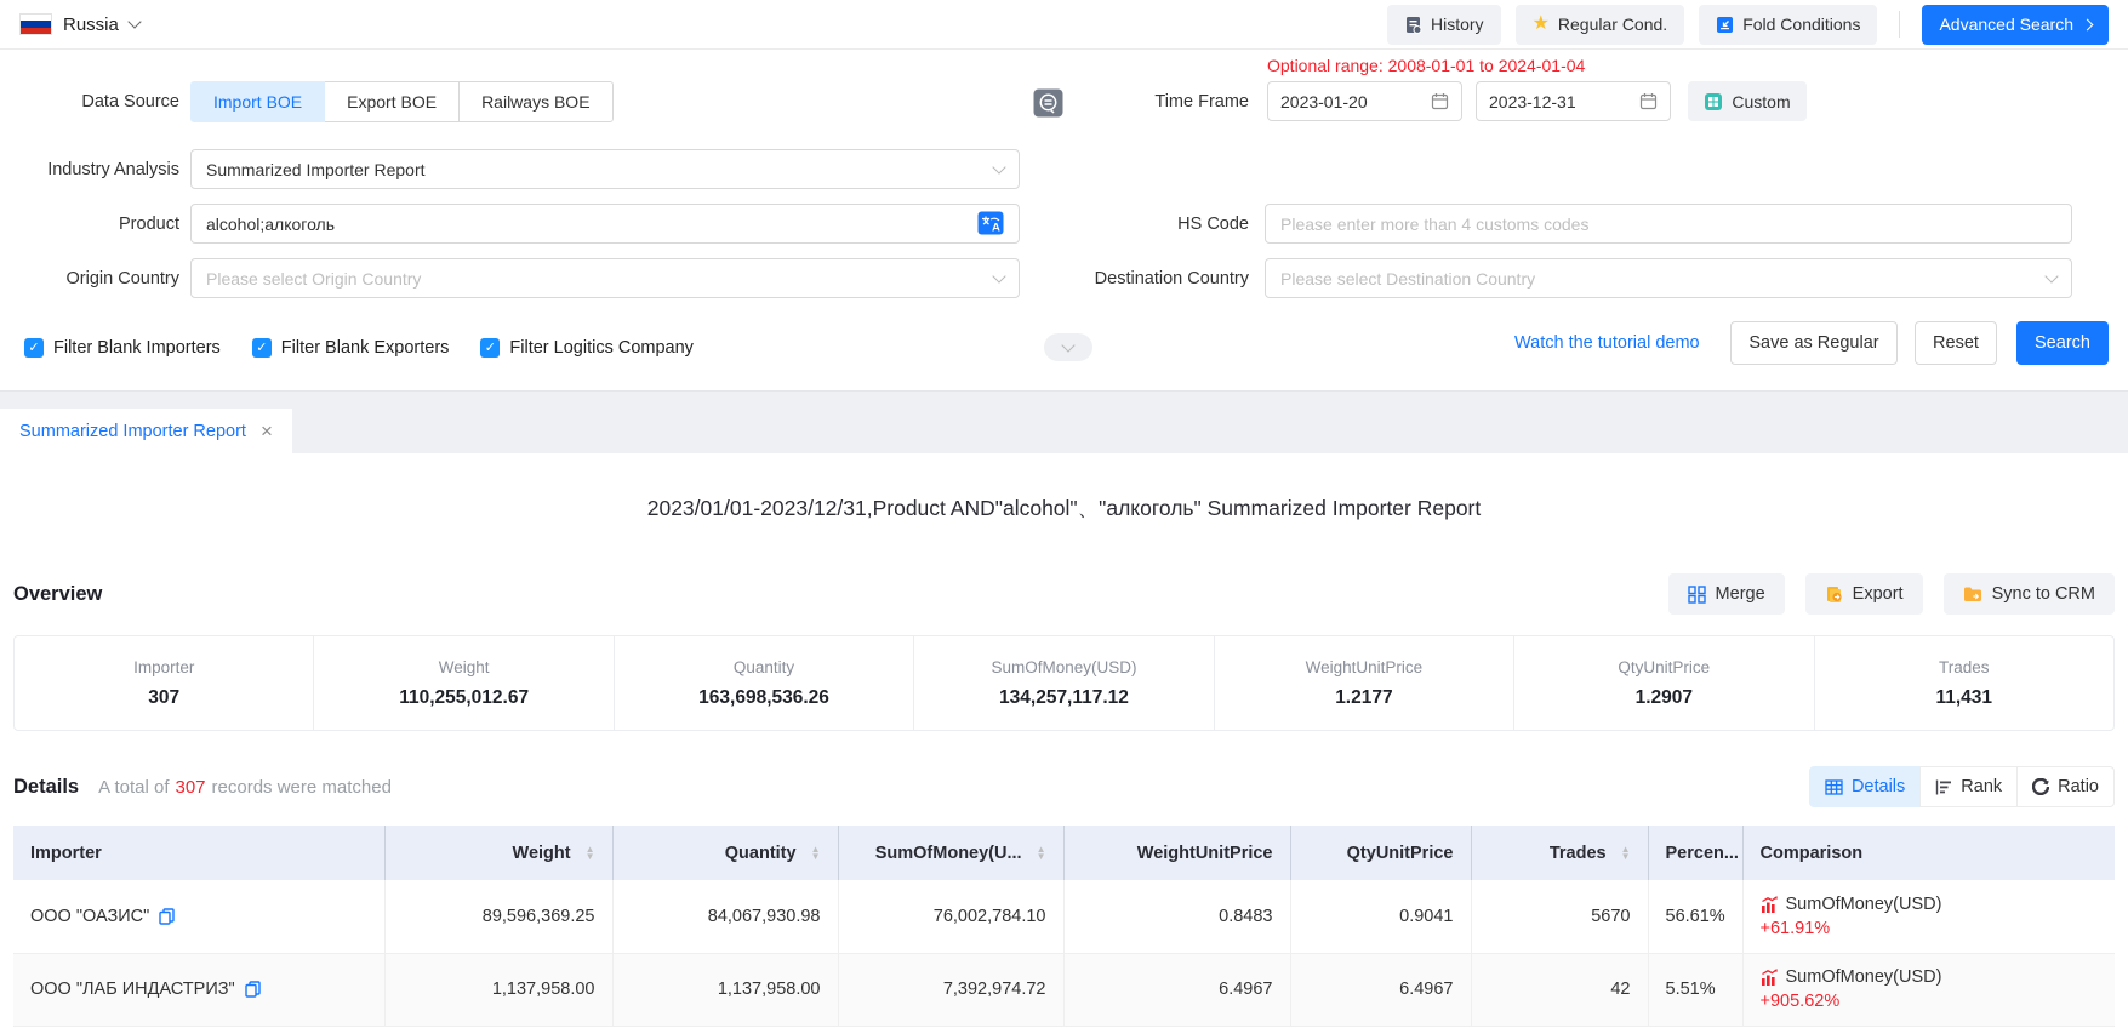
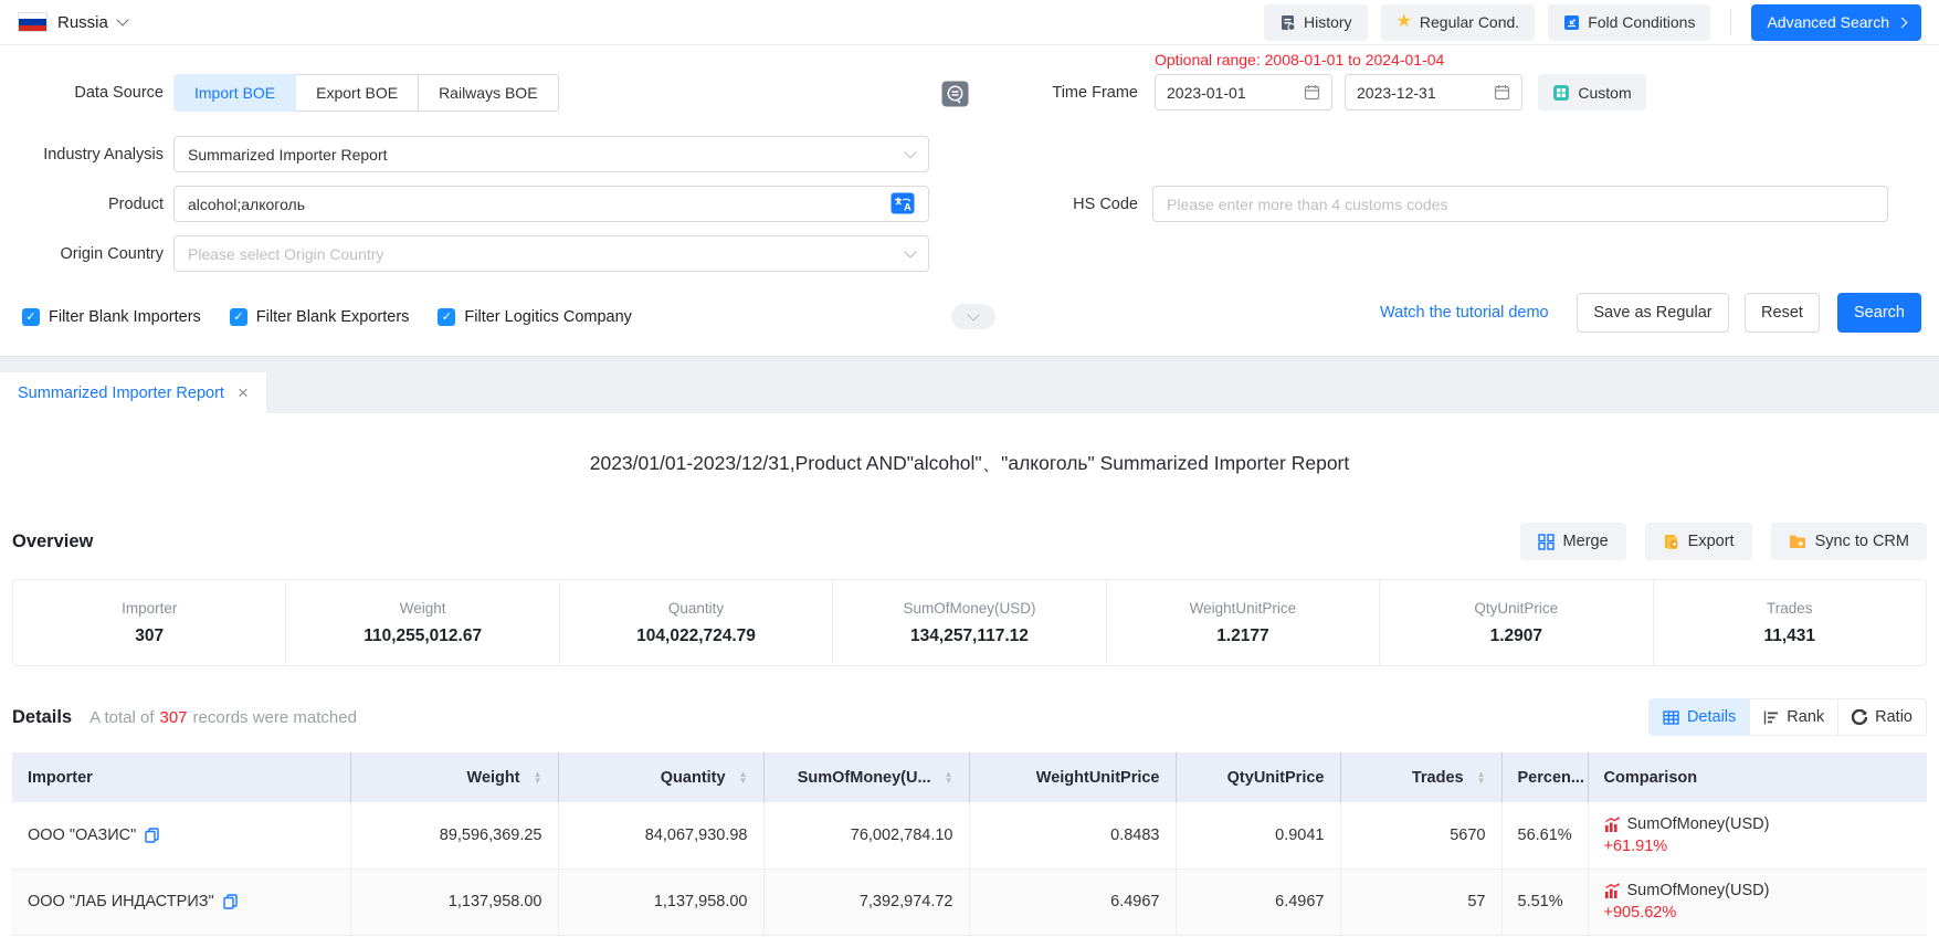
  Russia
  History
  ★
  Regular Cond.
  Fold Conditions
  Advanced Search
  Optional range: 2008-01-01 to 2024-01-04
  Data Source
  Import BOE
  Export BOE
  Railways BOE
  Time Frame
- 2023-01-20
+ 2023-01-01
  2023-12-31
  Custom
  Industry Analysis
  Summarized Importer Report
  Product
  alcohol;алкоголь
  A
  HS Code
  Please enter more than 4 customs codes
  Origin Country
  Please select Origin Country
- Destination Country
- Please select Destination Country
  ✓
  Filter Blank Importers
  ✓
  Filter Blank Exporters
  ✓
  Filter Logitics Company
  Watch the tutorial demo
  Save as Regular
  Reset
  Search
  Summarized Importer Report
  ×
  2023/01/01-2023/12/31,Product AND"alcohol"、"алкоголь" Summarized Importer Report
  Overview
  Merge
  Export
  Sync to CRM
  Importer
  307
  Weight
  110,255,012.67
  Quantity
- 163,698,536.26
+ 104,022,724.79
  SumOfMoney(USD)
  134,257,117.12
  WeightUnitPrice
  1.2177
  QtyUnitPrice
  1.2907
  Trades
  11,431
  Details
  A total of 307 records were matched
  Details
  Rank
  Ratio
  Importer	Weight ▲▼	Quantity ▲▼	SumOfMoney(U... ▲▼	WeightUnitPrice	QtyUnitPrice	Trades ▲▼	Percen...	Comparison
  ООО "ОАЗИС"	89,596,369.25	84,067,930.98	76,002,784.10	0.8483	0.9041	5670	56.61%	SumOfMoney(USD) +61.91%
- ООО "ЛАБ ИНДАСТРИЗ"	1,137,958.00	1,137,958.00	7,392,974.72	6.4967	6.4967	42	5.51%	SumOfMoney(USD) +905.62%
+ ООО "ЛАБ ИНДАСТРИЗ"	1,137,958.00	1,137,958.00	7,392,974.72	6.4967	6.4967	57	5.51%	SumOfMoney(USD) +905.62%
